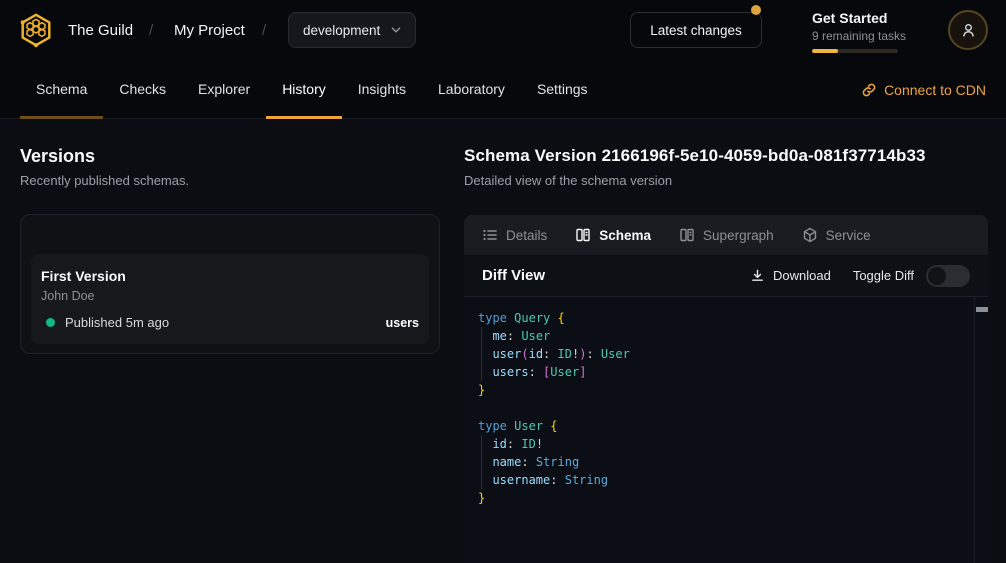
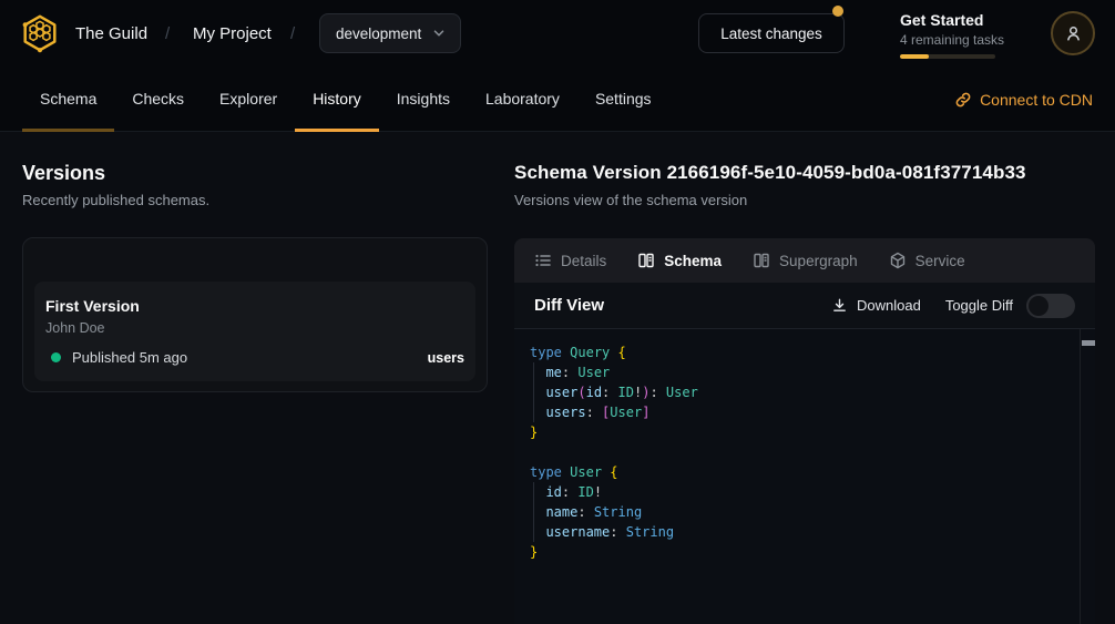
  The Guild
  /
  My Project
  /
  development
  Latest changes
  Get Started
- 9 remaining tasks
+ 4 remaining tasks
  Schema
  Checks
  Explorer
  History
  Insights
  Laboratory
  Settings
  Connect to CDN
  Versions
  Recently published schemas.
  First Version
  John Doe
  Published 5m ago
  users
  Schema Version 2166196f-5e10-4059-bd0a-081f37714b33
- Detailed view of the schema version
+ Versions view of the schema version
  Details
  Schema
  Supergraph
  Service
  Diff View
  Download
  Toggle Diff
  type Query {
  me: User
  user(id: ID!): User
  users: [User]
  }
  type User {
  id: ID!
  name: String
  username: String
  }
